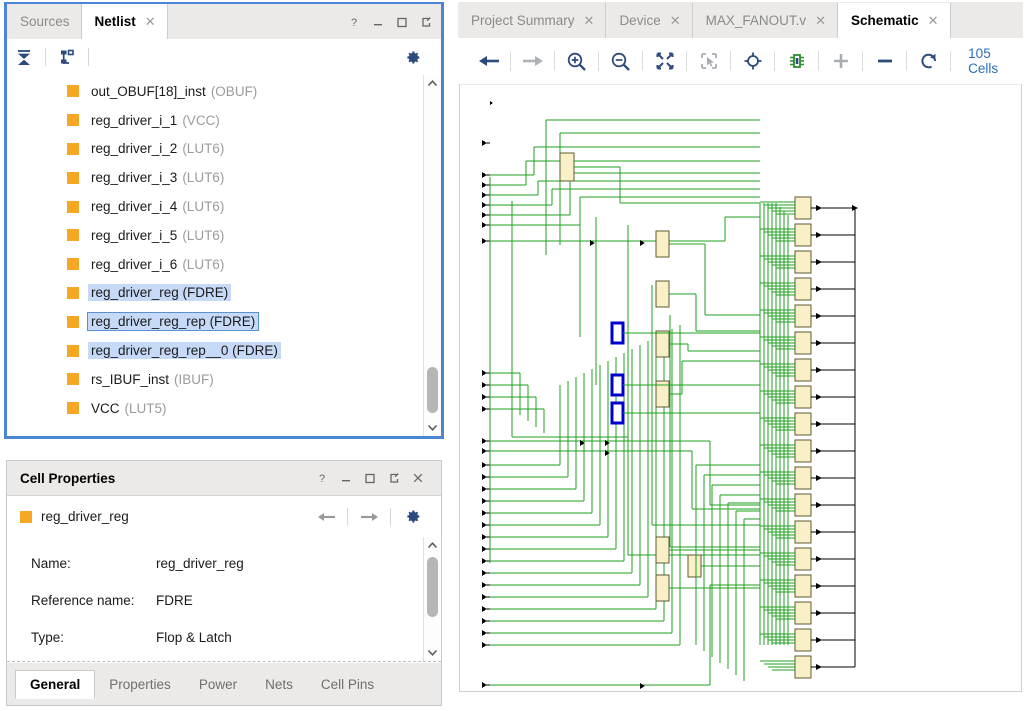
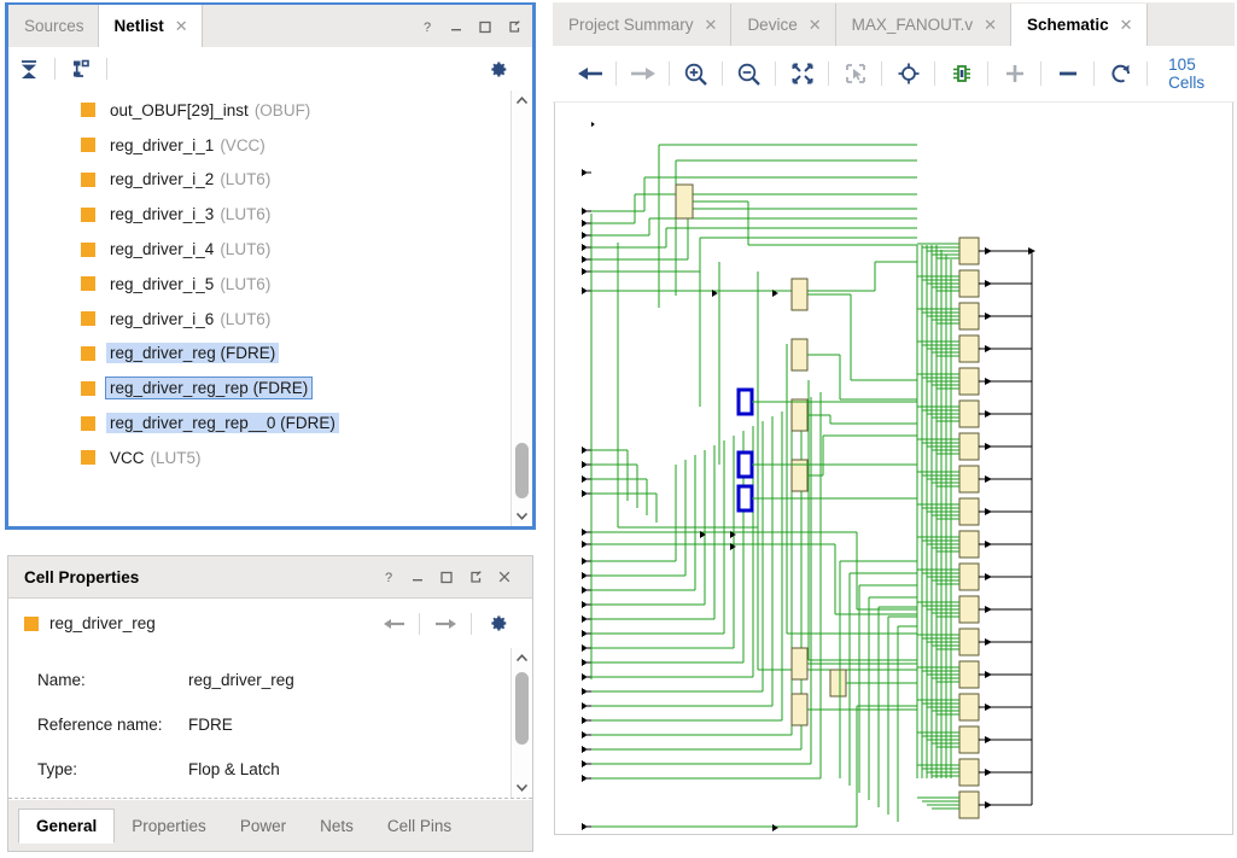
  Sources
  Netlist
  ✕
  ?
- out_OBUF[18]_inst (OBUF)
+ out_OBUF[29]_inst (OBUF)
  reg_driver_i_1 (VCC)
  reg_driver_i_2 (LUT6)
  reg_driver_i_3 (LUT6)
  reg_driver_i_4 (LUT6)
  reg_driver_i_5 (LUT6)
  reg_driver_i_6 (LUT6)
  reg_driver_reg (FDRE)
  reg_driver_reg_rep (FDRE)
  reg_driver_reg_rep__0 (FDRE)
- rs_IBUF_inst (IBUF)
  VCC (LUT5)
  Cell Properties
  ?
  reg_driver_reg
  Name:
  reg_driver_reg
  Reference name:
  FDRE
  Type:
  Flop & Latch
  General
  Properties
  Power
  Nets
  Cell Pins
  Project Summary
  ✕
  Device
  ✕
  MAX_FANOUT.v
  ✕
  Schematic
  ✕
  105 Cells
